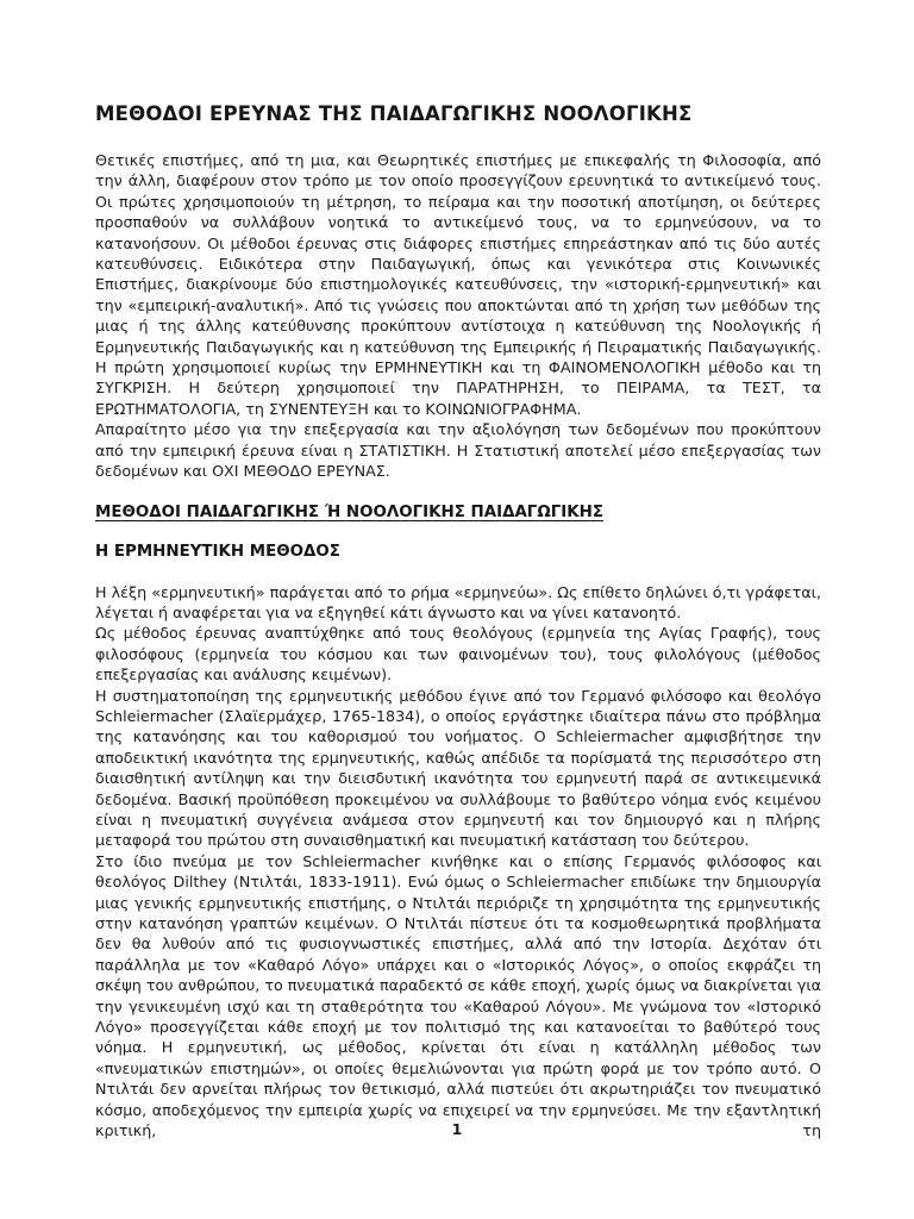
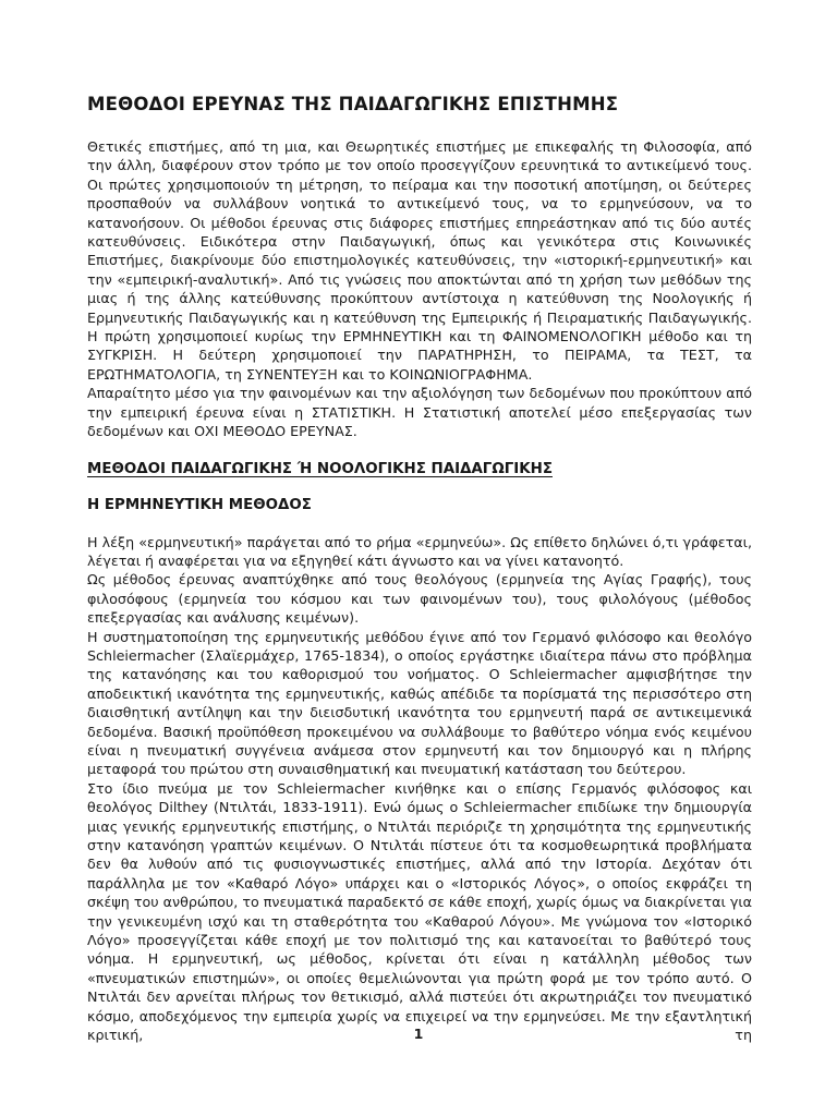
- ΜΕΘΟΔΟΙ ΕΡΕΥΝΑΣ ΤΗΣ ΠΑΙΔΑΓΩΓΙΚΗΣ ΝΟΟΛΟΓΙΚΗΣ
+ ΜΕΘΟΔΟΙ ΕΡΕΥΝΑΣ ΤΗΣ ΠΑΙΔΑΓΩΓΙΚΗΣ ΕΠΙΣΤΗΜΗΣ
  Θετικές επιστήμες, από τη μια, και Θεωρητικές επιστήμες με επικεφαλής τη Φιλοσοφία, από την άλλη, διαφέρουν στον τρόπο με τον οποίο προσεγγίζουν ερευνητικά το αντικείμενό τους. Οι πρώτες χρησιμοποιούν τη μέτρηση, το πείραμα και την ποσοτική αποτίμηση, οι δεύτερες προσπαθούν να συλλάβουν νοητικά το αντικείμενό τους, να το ερμηνεύσουν, να το κατανοήσουν. Οι μέθοδοι έρευνας στις διάφορες επιστήμες επηρεάστηκαν από τις δύο αυτές κατευθύνσεις. Ειδικότερα στην Παιδαγωγική, όπως και γενικότερα στις Κοινωνικές Επιστήμες, διακρίνουμε δύο επιστημολογικές κατευθύνσεις, την «ιστορική-ερμηνευτική» και την «εμπειρική-αναλυτική». Από τις γνώσεις που αποκτώνται από τη χρήση των μεθόδων της μιας ή της άλλης κατεύθυνσης προκύπτουν αντίστοιχα η κατεύθυνση της Νοολογικής ή Ερμηνευτικής Παιδαγωγικής και η κατεύθυνση της Εμπειρικής ή Πειραματικής Παιδαγωγικής. Η πρώτη χρησιμοποιεί κυρίως την ΕΡΜΗΝΕΥΤΙΚΗ και τη ΦΑΙΝΟΜΕΝΟΛΟΓΙΚΗ μέθοδο και τη ΣΥΓΚΡΙΣΗ. Η δεύτερη χρησιμοποιεί την ΠΑΡΑΤΗΡΗΣΗ, το ΠΕΙΡΑΜΑ, τα ΤΕΣΤ, τα ΕΡΩΤΗΜΑΤΟΛΟΓΙΑ, τη ΣΥΝΕΝΤΕΥΞΗ και το ΚΟΙΝΩΝΙΟΓΡΑΦΗΜΑ.
- Απαραίτητο μέσο για την επεξεργασία και την αξιολόγηση των δεδομένων που προκύπτουν από την εμπειρική έρευνα είναι η ΣΤΑΤΙΣΤΙΚΗ. Η Στατιστική αποτελεί μέσο επεξεργασίας των δεδομένων και ΟΧΙ ΜΕΘΟΔΟ ΕΡΕΥΝΑΣ.
+ Απαραίτητο μέσο για την φαινομένων και την αξιολόγηση των δεδομένων που προκύπτουν από την εμπειρική έρευνα είναι η ΣΤΑΤΙΣΤΙΚΗ. Η Στατιστική αποτελεί μέσο επεξεργασίας των δεδομένων και ΟΧΙ ΜΕΘΟΔΟ ΕΡΕΥΝΑΣ.
  ΜΕΘΟΔΟΙ ΠΑΙΔΑΓΩΓΙΚΗΣ Ή ΝΟΟΛΟΓΙΚΗΣ ΠΑΙΔΑΓΩΓΙΚΗΣ
  Η ΕΡΜΗΝΕΥΤΙΚΗ ΜΕΘΟΔΟΣ
  Η λέξη «ερμηνευτική» παράγεται από το ρήμα «ερμηνεύω». Ως επίθετο δηλώνει ό,τι γράφεται, λέγεται ή αναφέρεται για να εξηγηθεί κάτι άγνωστο και να γίνει κατανοητό.
  Ως μέθοδος έρευνας αναπτύχθηκε από τους θεολόγους (ερμηνεία της Αγίας Γραφής), τους φιλοσόφους (ερμηνεία του κόσμου και των φαινομένων του), τους φιλολόγους (μέθοδος επεξεργασίας και ανάλυσης κειμένων).
  Η συστηματοποίηση της ερμηνευτικής μεθόδου έγινε από τον Γερμανό φιλόσοφο και θεολόγο Schleiermacher (Σλαϊερμάχερ, 1765-1834), ο οποίος εργάστηκε ιδιαίτερα πάνω στο πρόβλημα της κατανόησης και του καθορισμού του νοήματος. Ο Schleiermacher αμφισβήτησε την αποδεικτική ικανότητα της ερμηνευτικής, καθώς απέδιδε τα πορίσματά της περισσότερο στη διαισθητική αντίληψη και την διεισδυτική ικανότητα του ερμηνευτή παρά σε αντικειμενικά δεδομένα. Βασική προϋπόθεση προκειμένου να συλλάβουμε το βαθύτερο νόημα ενός κειμένου είναι η πνευματική συγγένεια ανάμεσα στον ερμηνευτή και τον δημιουργό και η πλήρης μεταφορά του πρώτου στη συναισθηματική και πνευματική κατάσταση του δεύτερου.
  Στο ίδιο πνεύμα με τον Schleiermacher κινήθηκε και ο επίσης Γερμανός φιλόσοφος και θεολόγος Dilthey (Ντιλτάι, 1833-1911). Ενώ όμως ο Schleiermacher επιδίωκε την δημιουργία μιας γενικής ερμηνευτικής επιστήμης, ο Ντιλτάι περιόριζε τη χρησιμότητα της ερμηνευτικής στην κατανόηση γραπτών κειμένων. Ο Ντιλτάι πίστευε ότι τα κοσμοθεωρητικά προβλήματα δεν θα λυθούν από τις φυσιογνωστικές επιστήμες, αλλά από την Ιστορία. Δεχόταν ότι παράλληλα με τον «Καθαρό Λόγο» υπάρχει και ο «Ιστορικός Λόγος», ο οποίος εκφράζει τη σκέψη του ανθρώπου, το πνευματικά παραδεκτό σε κάθε εποχή, χωρίς όμως να διακρίνεται για την γενικευμένη ισχύ και τη σταθερότητα του «Καθαρού Λόγου». Με γνώμονα τον «Ιστορικό Λόγο» προσεγγίζεται κάθε εποχή με τον πολιτισμό της και κατανοείται το βαθύτερό τους νόημα. Η ερμηνευτική, ως μέθοδος, κρίνεται ότι είναι η κατάλληλη μέθοδος των «πνευματικών επιστημών», οι οποίες θεμελιώνονται για πρώτη φορά με τον τρόπο αυτό. Ο Ντιλτάι δεν αρνείται πλήρως τον θετικισμό, αλλά πιστεύει ότι ακρωτηριάζει τον πνευματικό κόσμο, αποδεχόμενος την εμπειρία χωρίς να επιχειρεί να την ερμηνεύσει. Με την εξαντλητική κριτική, τη
  1
